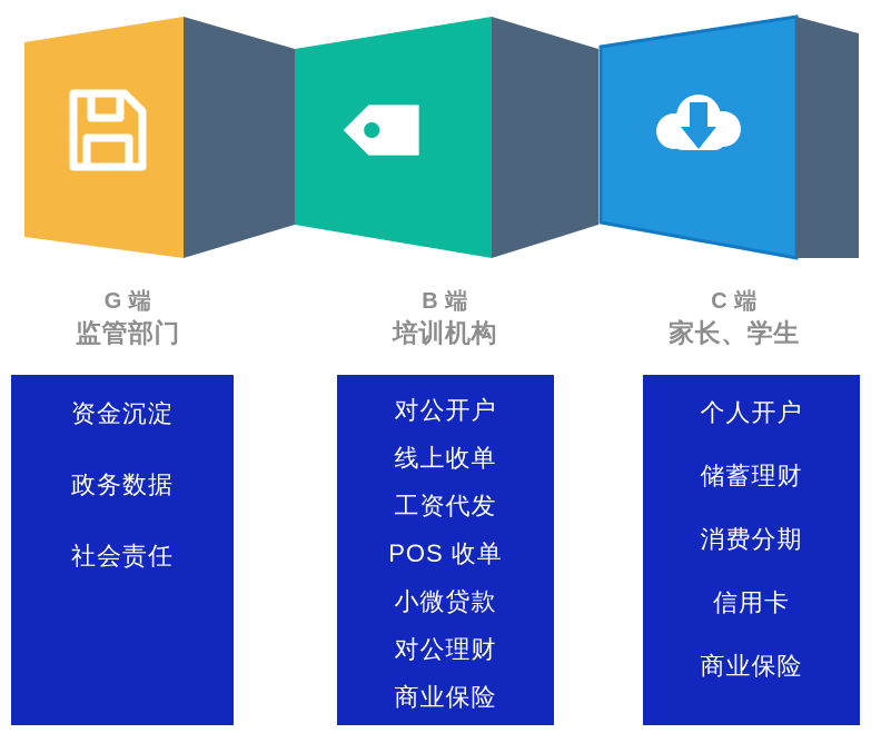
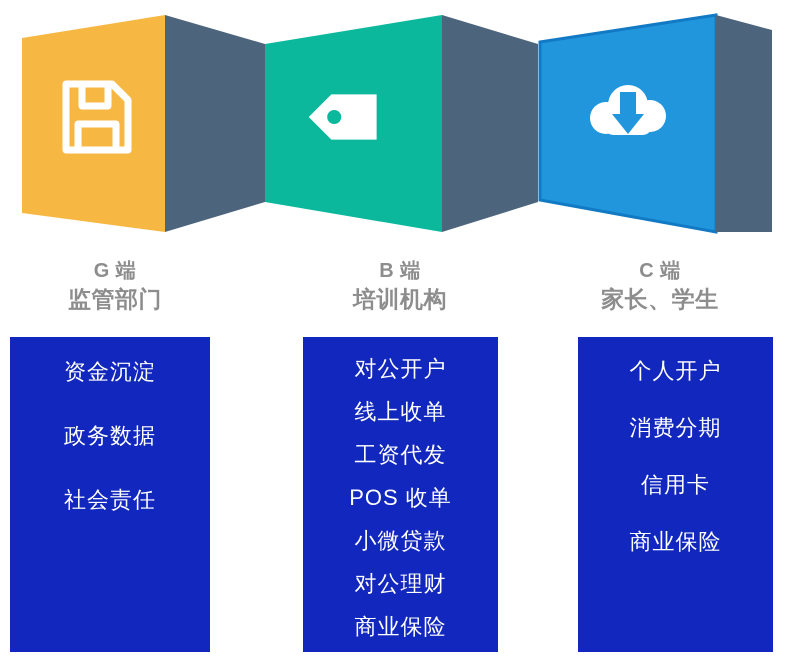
  G 端
  监管部门
  B 端
  培训机构
  C 端
  家长、学生
  资金沉淀
  政务数据
  社会责任
  对公开户
  线上收单
  工资代发
  POS 收单
  小微贷款
  对公理财
  商业保险
  个人开户
- 储蓄理财
  消费分期
  信用卡
  商业保险
